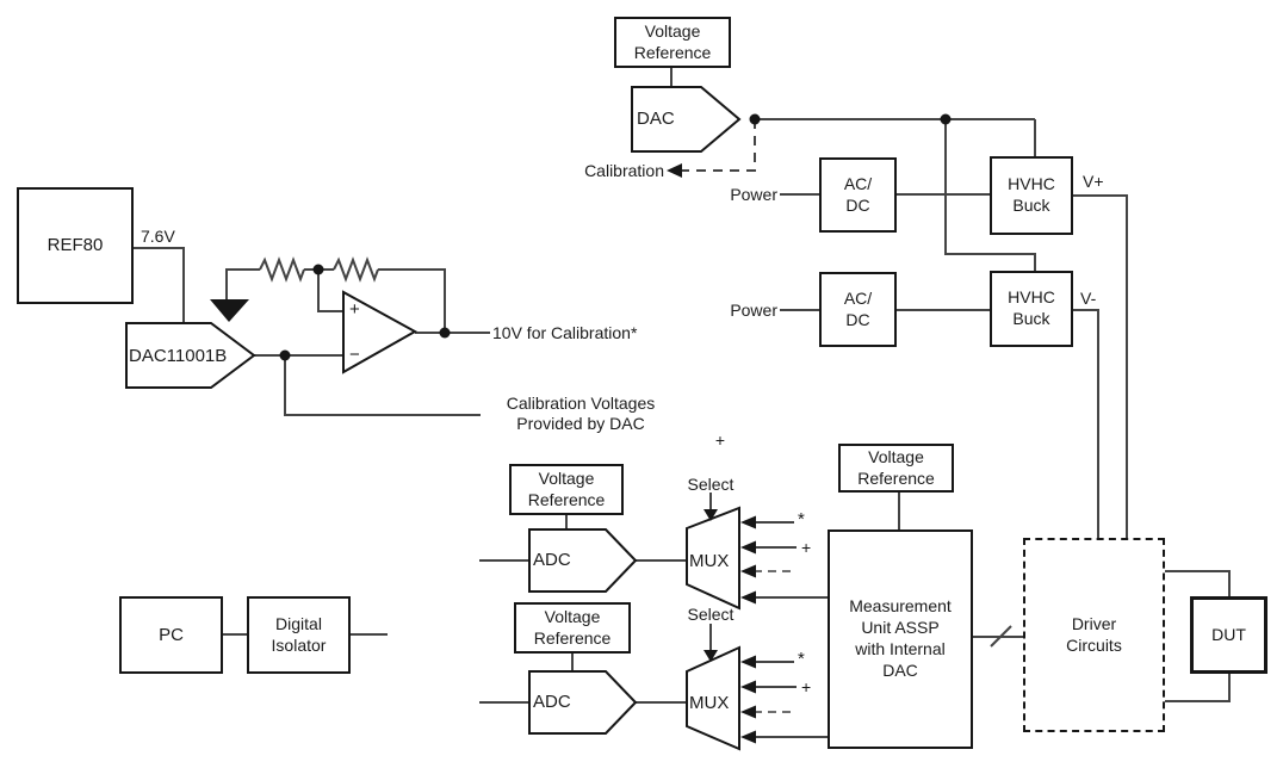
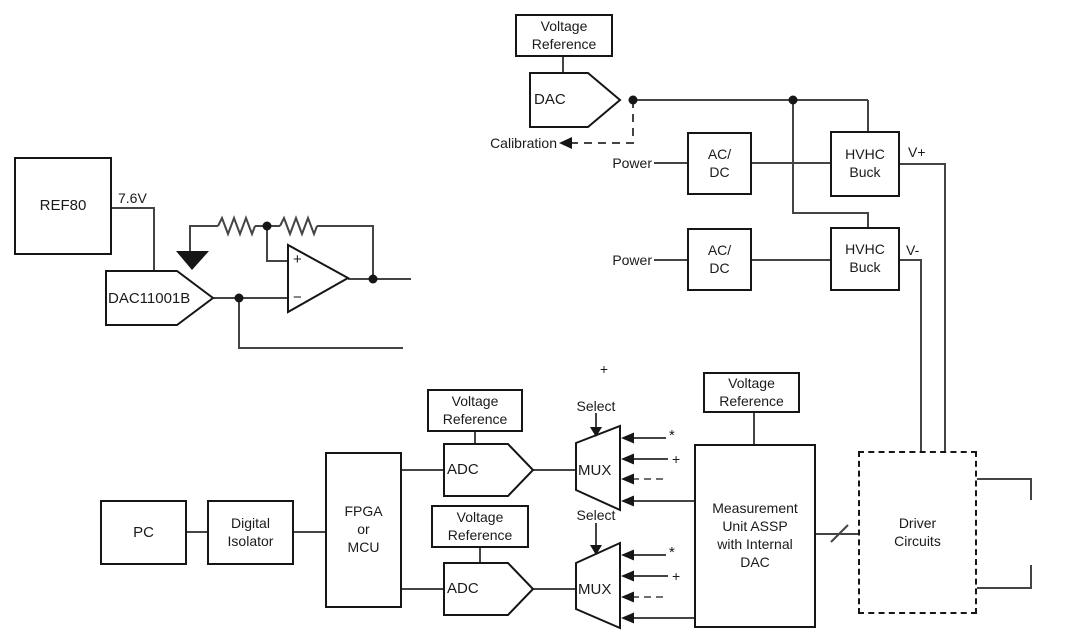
  Voltage
  Reference
  REF80
  AC/
  DC
  HVHC
  Buck
  AC/
  DC
  HVHC
  Buck
  Voltage
  Reference
  Voltage
  Reference
  Voltage
  Reference
  PC
  Digital
  Isolator
+ FPGA
+ or
+ MCU
  Measurement
  Unit ASSP
  with Internal
  DAC
  Driver
  Circuits
- DUT
  DAC
  DAC11001B
  ADC
  ADC
  MUX
  MUX
  7.6V
  Calibration
  Power
  Power
  V+
  V-
- 10V for Calibration*
- Calibration Voltages
- Provided by DAC
  Select
  Select
  +
  *
  +
  *
  +
  +
  −
